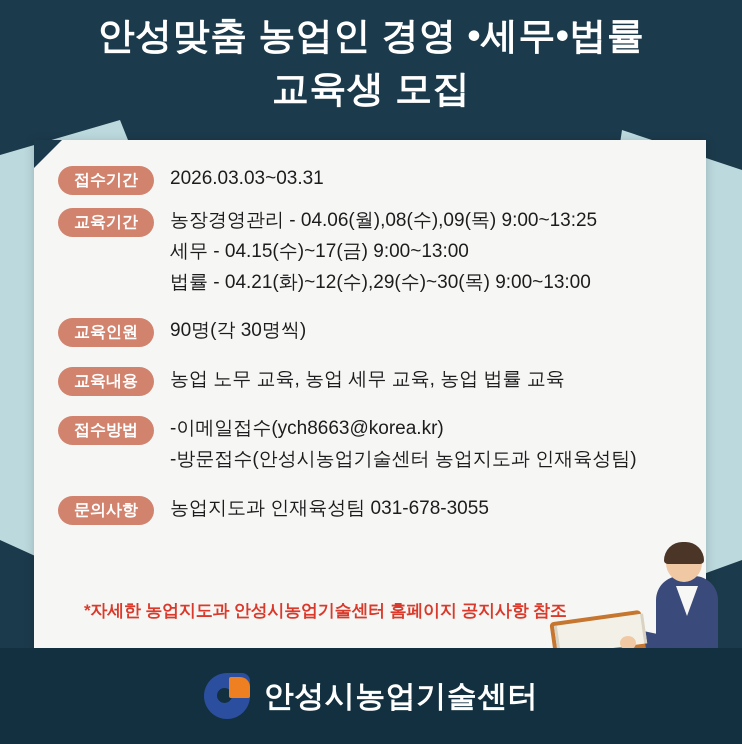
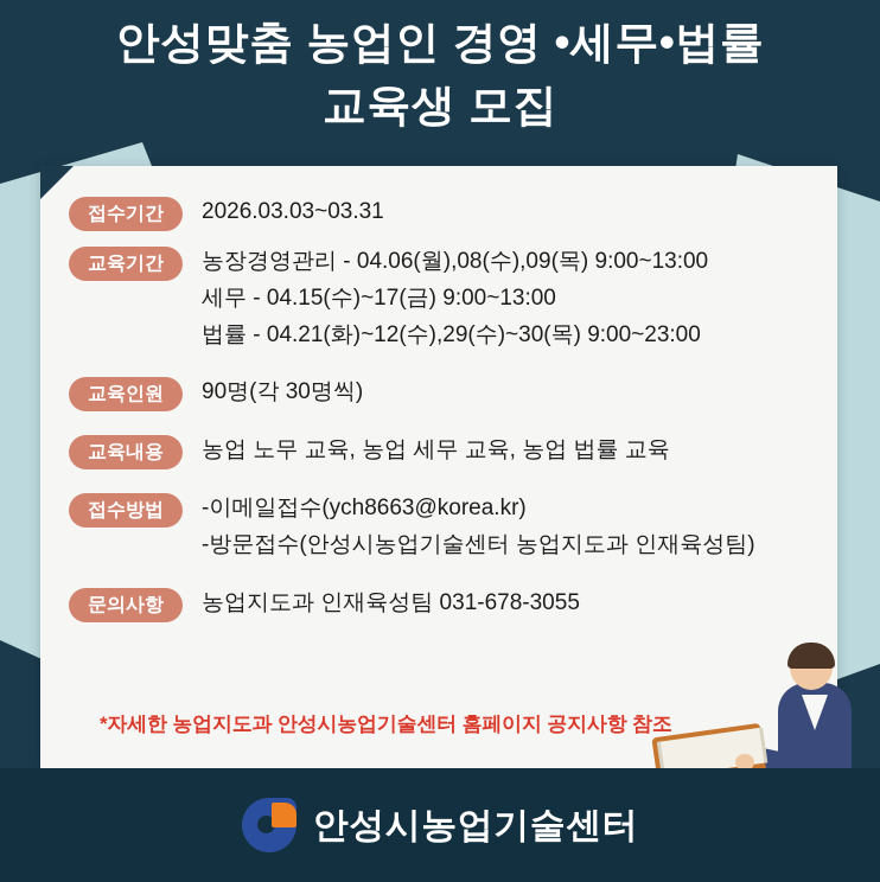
  안성맞춤 농업인 경영 •세무•법률
  교육생 모집
  접수기간
  2026.03.03~03.31
  교육기간
- 농장경영관리 - 04.06(월),08(수),09(목) 9:00~13:25
+ 농장경영관리 - 04.06(월),08(수),09(목) 9:00~13:00
  세무 - 04.15(수)~17(금) 9:00~13:00
- 법률 - 04.21(화)~12(수),29(수)~30(목) 9:00~13:00
+ 법률 - 04.21(화)~12(수),29(수)~30(목) 9:00~23:00
  교육인원
  90명(각 30명씩)
  교육내용
  농업 노무 교육, 농업 세무 교육, 농업 법률 교육
  접수방법
  -이메일접수(ych8663@korea.kr)
  -방문접수(안성시농업기술센터 농업지도과 인재육성팀)
  문의사항
  농업지도과 인재육성팀 031-678-3055
  *자세한 농업지도과 안성시농업기술센터 홈페이지 공지사항 참조
  안성시농업기술센터
